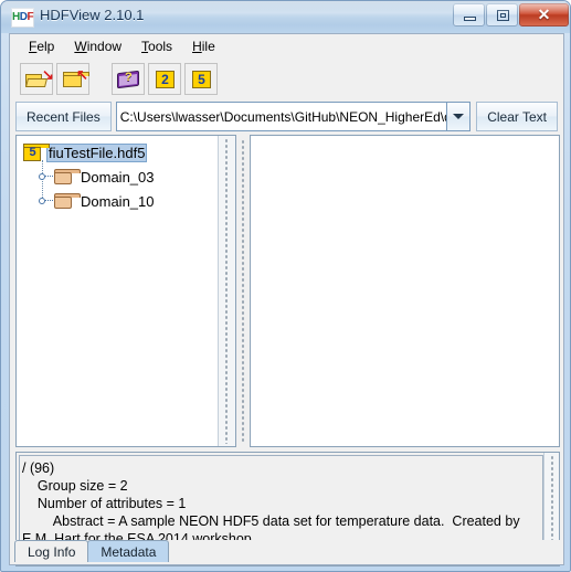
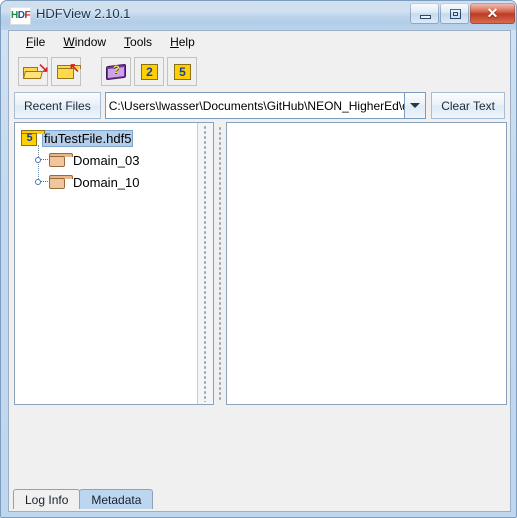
  HDF
  HDFView 2.10.1
  ✕
- Felp
+ File
  Window
  Tools
- Hile
+ Help
  ↘
  ↖
  ?
  2
  5
  Recent Files
  C:\Users\lwasser\Documents\GitHub\NEON_HigherEd\
  Clear Text
  5
  fiuTestFile.hdf5
  Domain_03
  Domain_10
- / (96)
- Group size = 2
- Number of attributes = 1
- Abstract = A sample NEON HDF5 data set for temperature data. Created by E.M. Hart for the ESA 2014 workshop
  Log Info
  Metadata
